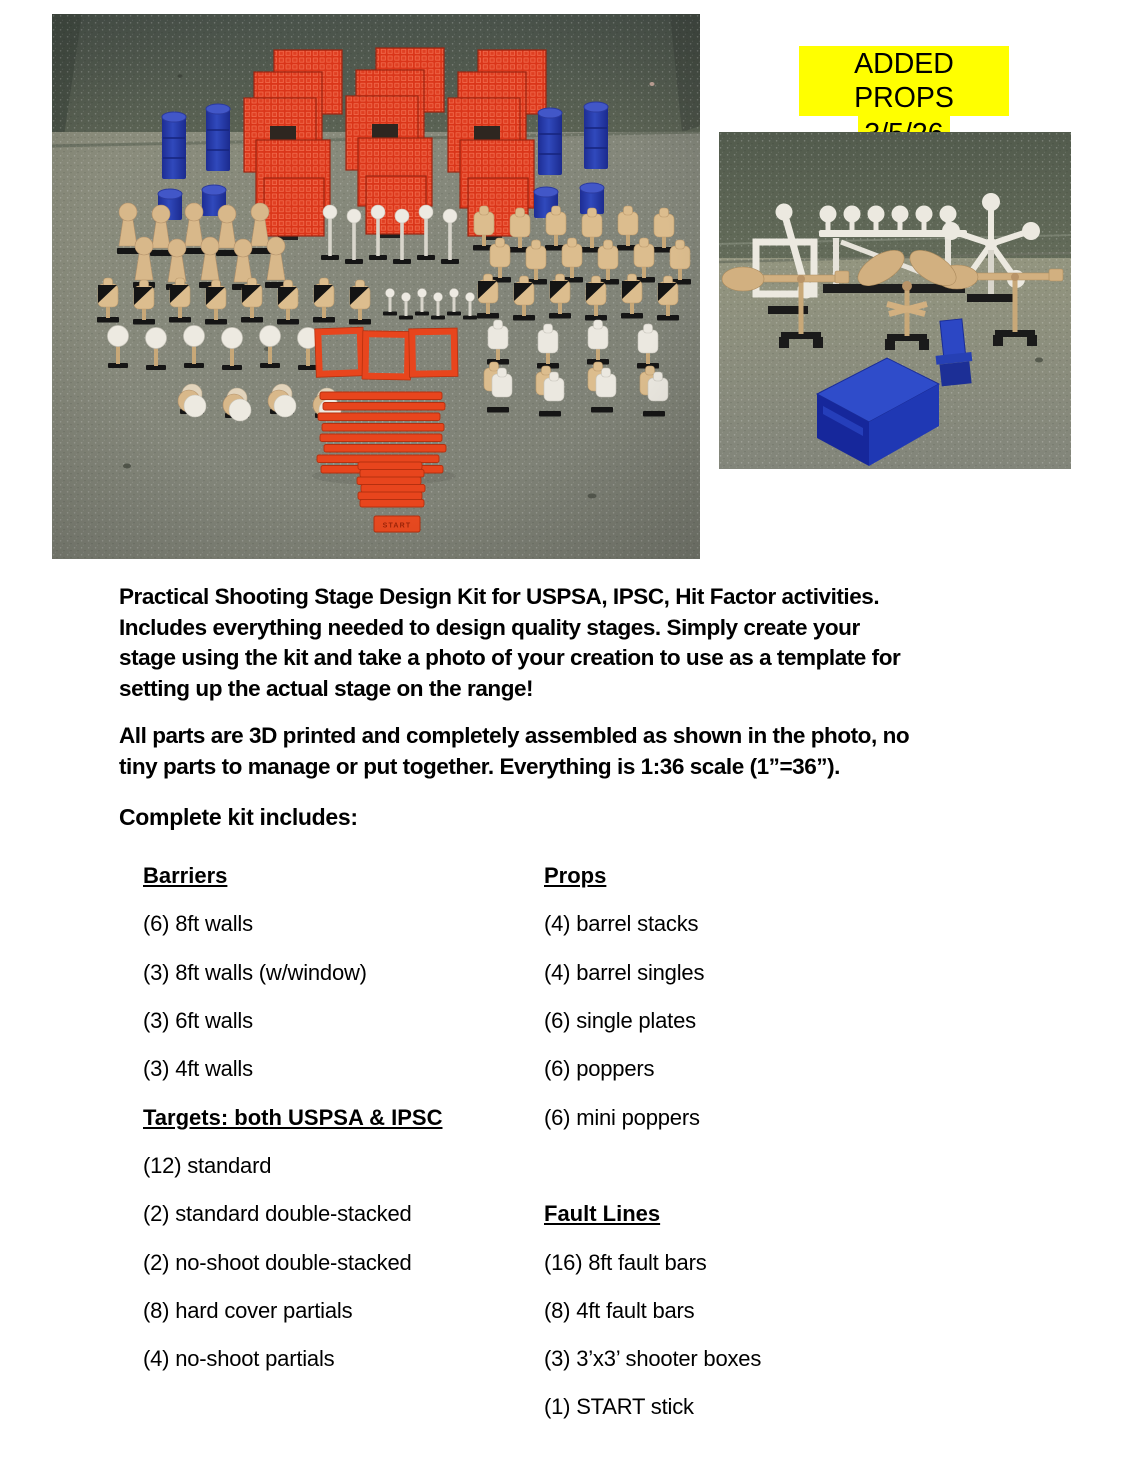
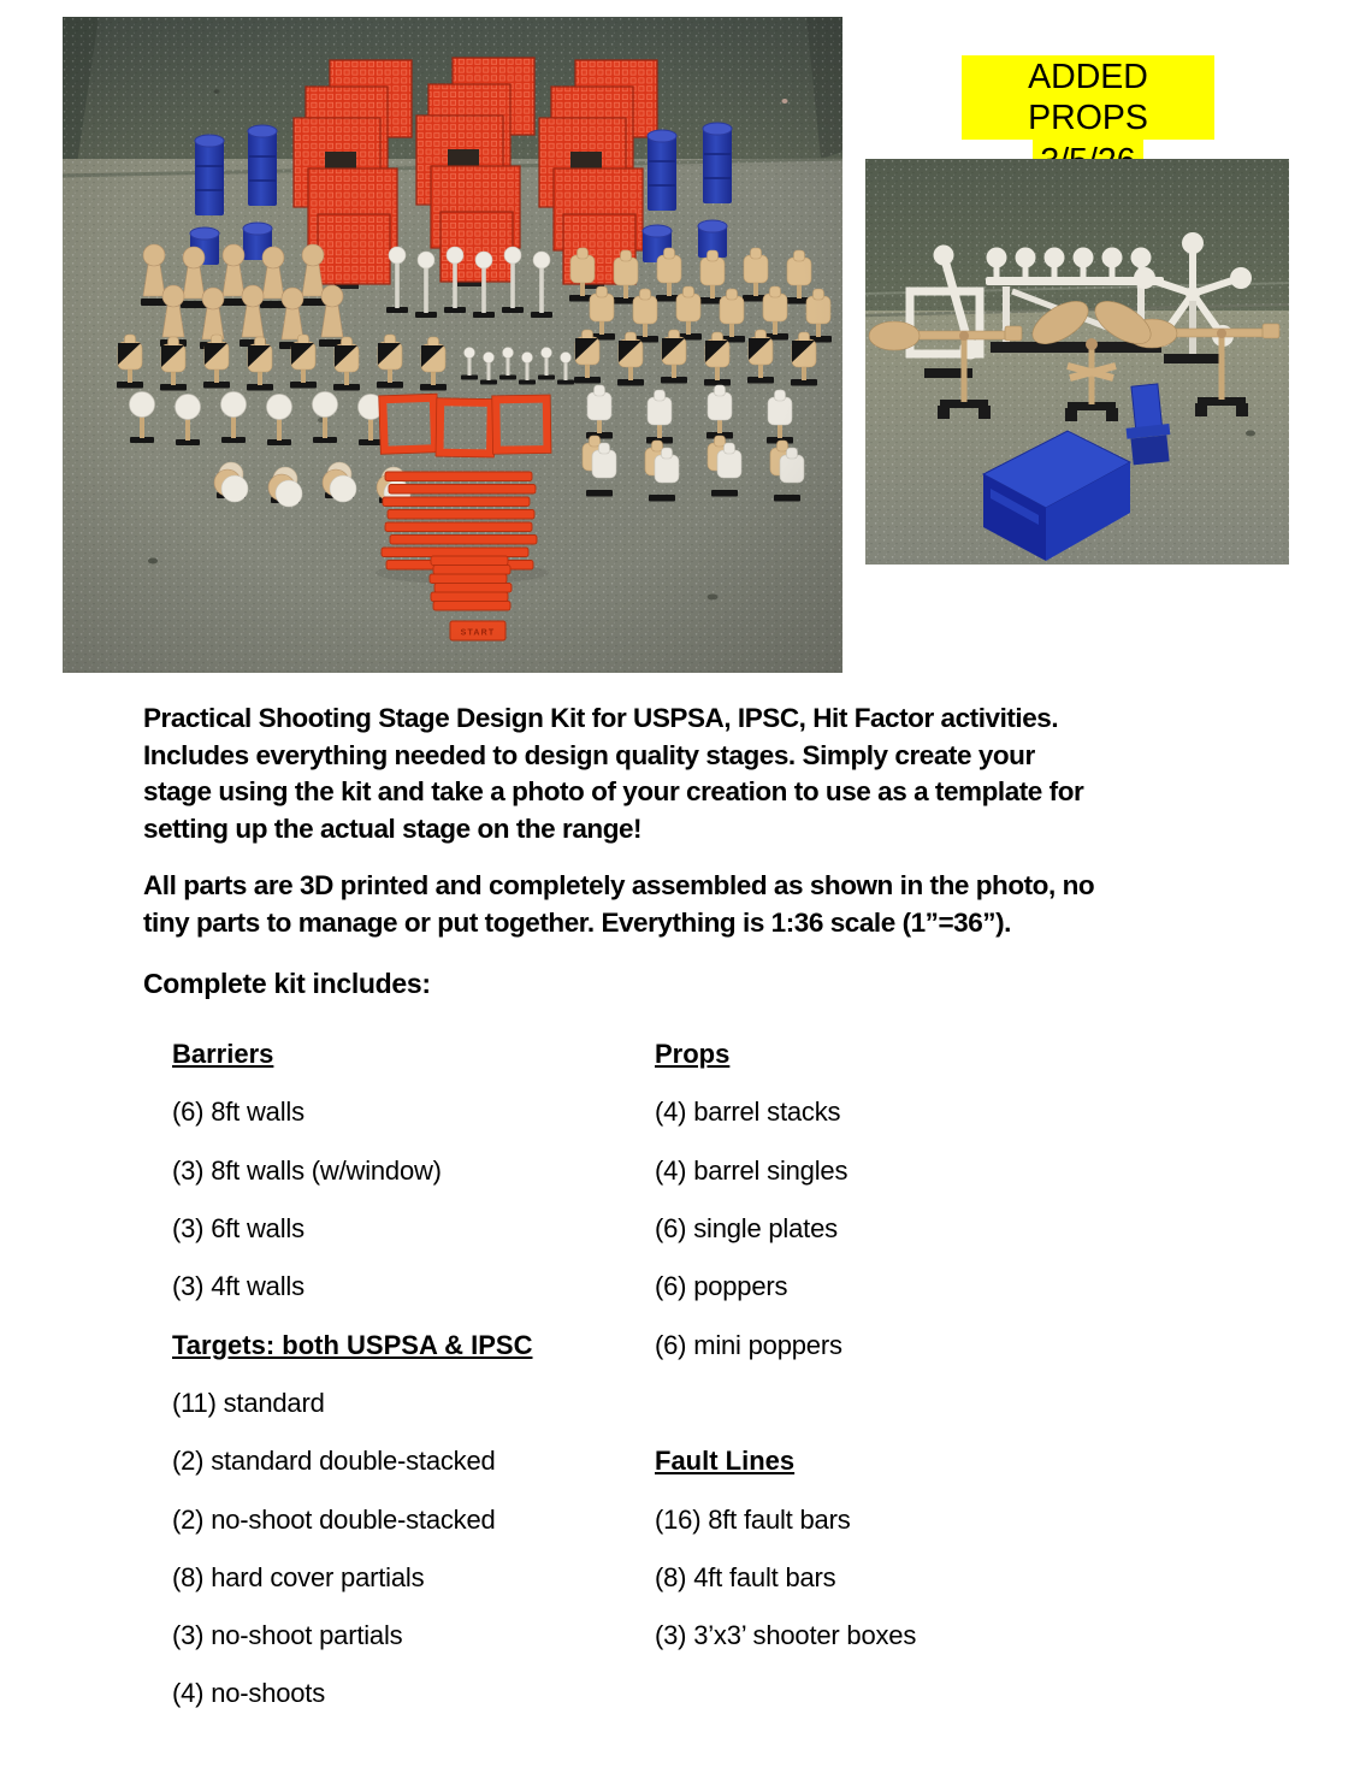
  ADDED PROPS
  Practical Shooting Stage Design Kit for USPSA, IPSC, Hit Factor activities.
  Includes everything needed to design quality stages. Simply create your
  stage using the kit and take a photo of your creation to use as a template for
  setting up the actual stage on the range!
  All parts are 3D printed and completely assembled as shown in the photo, no
  tiny parts to manage or put together. Everything is 1:36 scale (1”=36”).
  Complete kit includes:
  Barriers
  (6) 8ft walls
  (3) 8ft walls (w/window)
  (3) 6ft walls
  (3) 4ft walls
  Targets: both USPSA & IPSC
- (12) standard
+ (11) standard
  (2) standard double-stacked
  (2) no-shoot double-stacked
  (8) hard cover partials
- (4) no-shoot partials
+ (3) no-shoot partials
+ (4) no-shoots
  Props
  (4) barrel stacks
  (4) barrel singles
  (6) single plates
  (6) poppers
  (6) mini poppers
  Fault Lines
  (16) 8ft fault bars
  (8) 4ft fault bars
  (3) 3’x3’ shooter boxes
- (1) START stick
